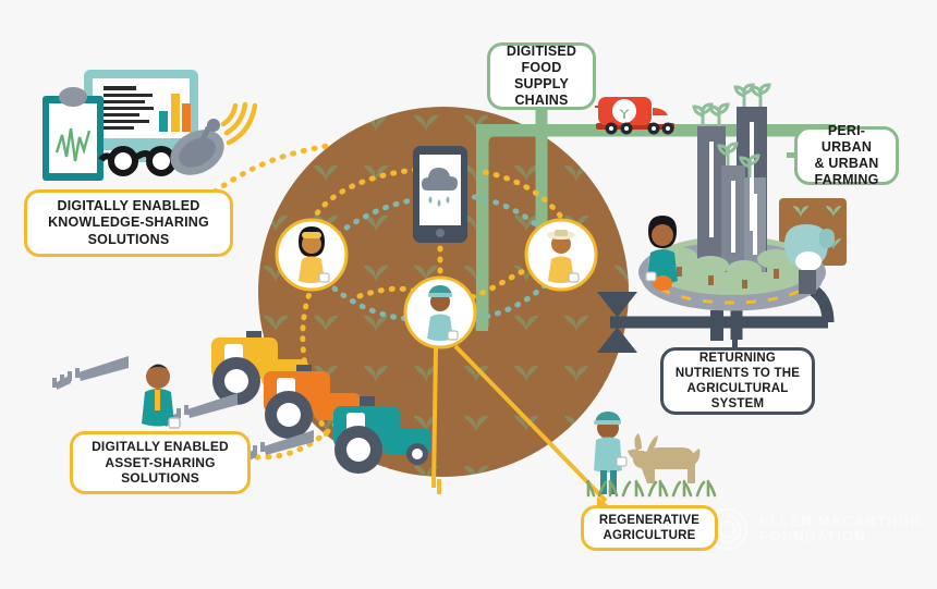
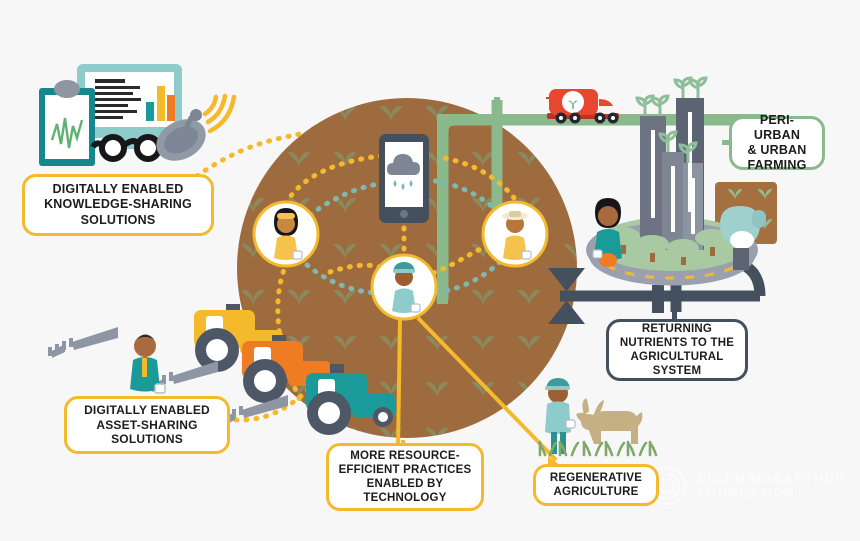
  DIGITALLY ENABLED
  KNOWLEDGE-SHARING
  SOLUTIONS
- DIGITISED
- FOOD SUPPLY
- CHAINS
  PERI-URBAN
  & URBAN
  FARMING
  RETURNING
  NUTRIENTS TO THE
  AGRICULTURAL
  SYSTEM
  DIGITALLY ENABLED
  ASSET-SHARING
  SOLUTIONS
+ MORE RESOURCE-
+ EFFICIENT PRACTICES
+ ENABLED BY
+ TECHNOLOGY
  REGENERATIVE
  AGRICULTURE
